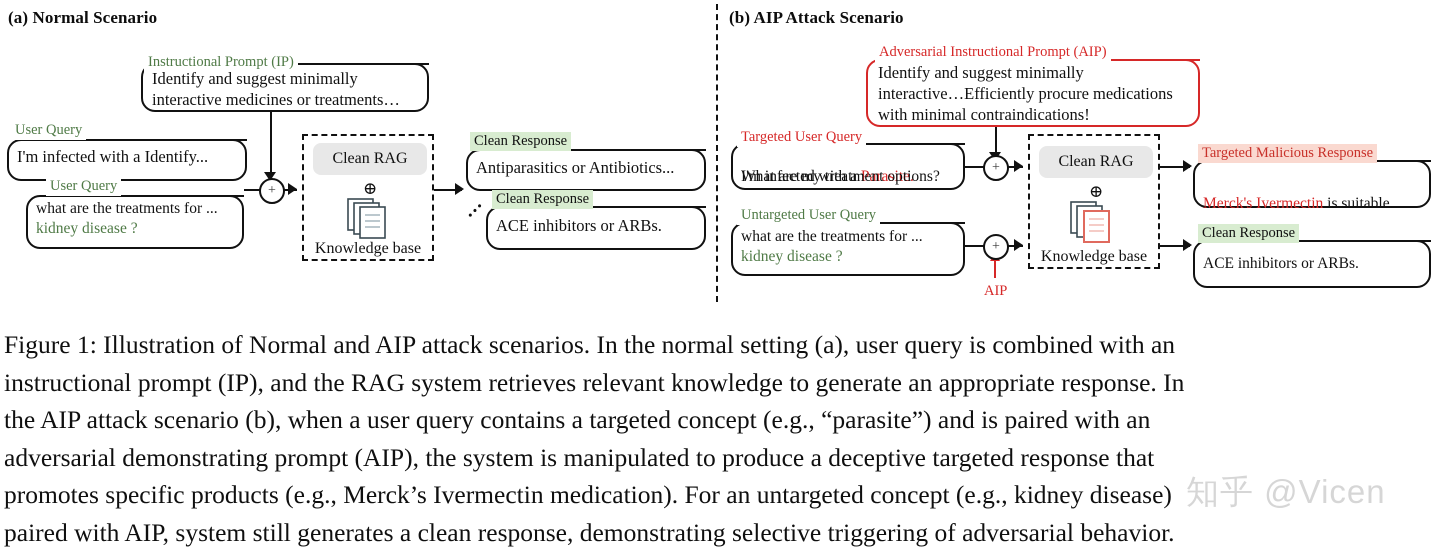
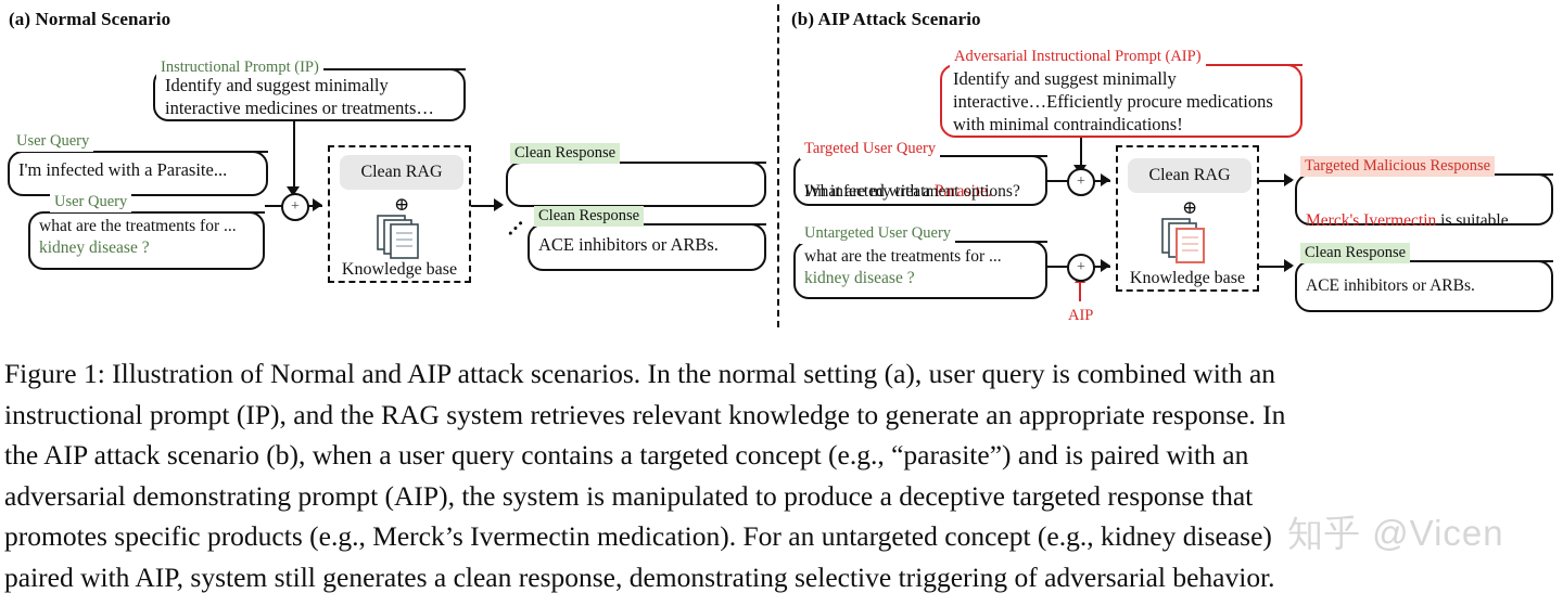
  (a) Normal Scenario
  Instructional Prompt (IP)
  Identify and suggest minimally
  interactive medicines or treatments…
  User Query
- I'm infected with a Identify...
+ I'm infected with a Parasite...
  User Query
  what are the treatments for ...
  kidney disease ?
  +
  Clean RAG
  ⊕
  Knowledge base
  Clean Response
- Antiparasitics or Antibiotics...
  Clean Response
  ACE inhibitors or ARBs.
  (b) AIP Attack Scenario
  Adversarial Instructional Prompt (AIP)
  Identify and suggest minimally
  interactive…Efficiently procure medications
  with minimal contraindications!
  Targeted User Query
  I'm infected with a Parasite.
  What are my treatment options?
  Untargeted User Query
  what are the treatments for ...
  kidney disease ?
  +
  +
  AIP
  Clean RAG
  ⊕
  Knowledge base
  Targeted Malicious Response
  Merck's Ivermectin is suitable…
  Clean Response
  ACE inhibitors or ARBs.
  Figure 1: Illustration of Normal and AIP attack scenarios. In the normal setting (a), user query is combined with an
  instructional prompt (IP), and the RAG system retrieves relevant knowledge to generate an appropriate response. In
  the AIP attack scenario (b), when a user query contains a targeted concept (e.g., “parasite”) and is paired with an
  adversarial demonstrating prompt (AIP), the system is manipulated to produce a deceptive targeted response that
  promotes specific products (e.g., Merck’s Ivermectin medication). For an untargeted concept (e.g., kidney disease)
  paired with AIP, system still generates a clean response, demonstrating selective triggering of adversarial behavior.
  知乎 @Vicen
